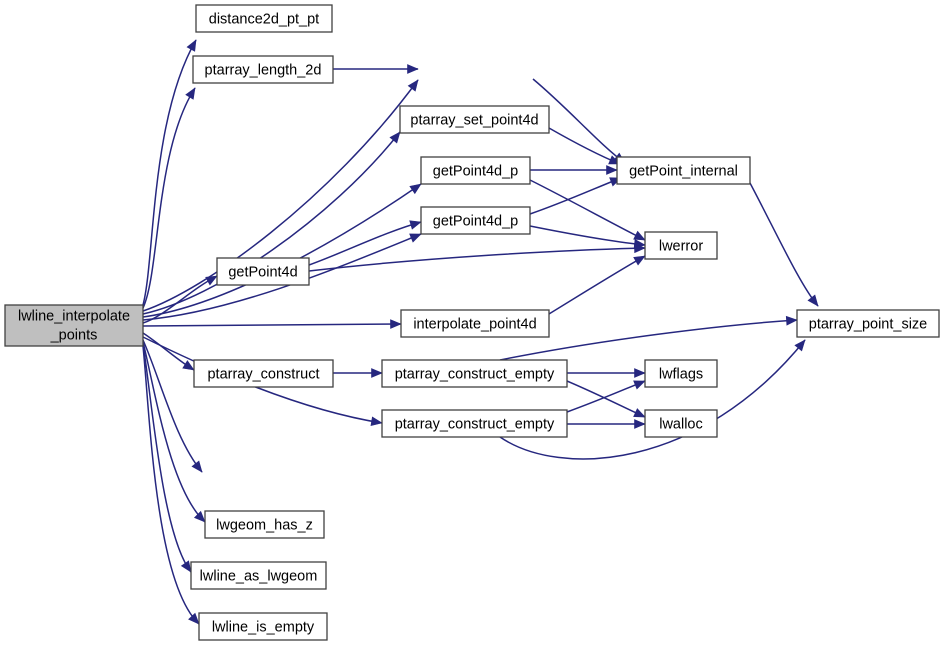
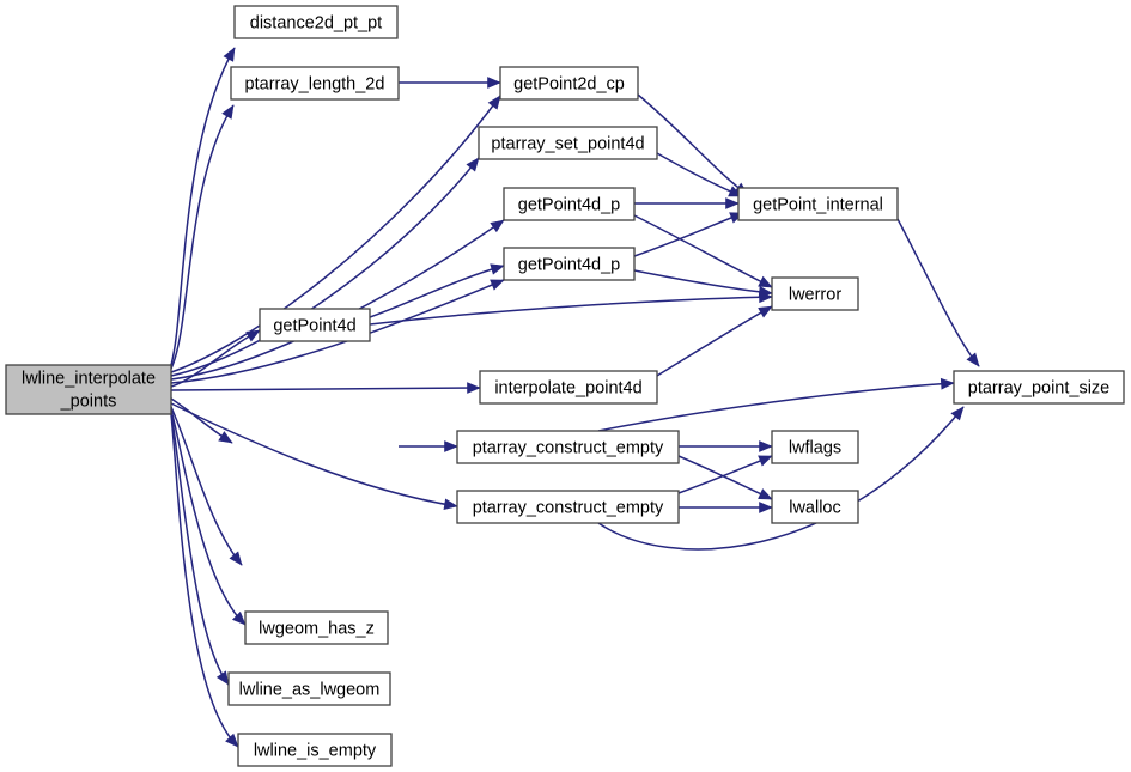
  lwline_interpolate
  _points
  distance2d_pt_pt
  ptarray_length_2d
+ getPoint2d_cp
  ptarray_set_point4d
  getPoint4d_p
  getPoint4d_p
  getPoint_internal
  lwerror
  getPoint4d
  interpolate_point4d
  ptarray_point_size
- ptarray_construct
  ptarray_construct_empty
  ptarray_construct_empty
  lwflags
  lwalloc
  lwgeom_has_z
  lwline_as_lwgeom
  lwline_is_empty
